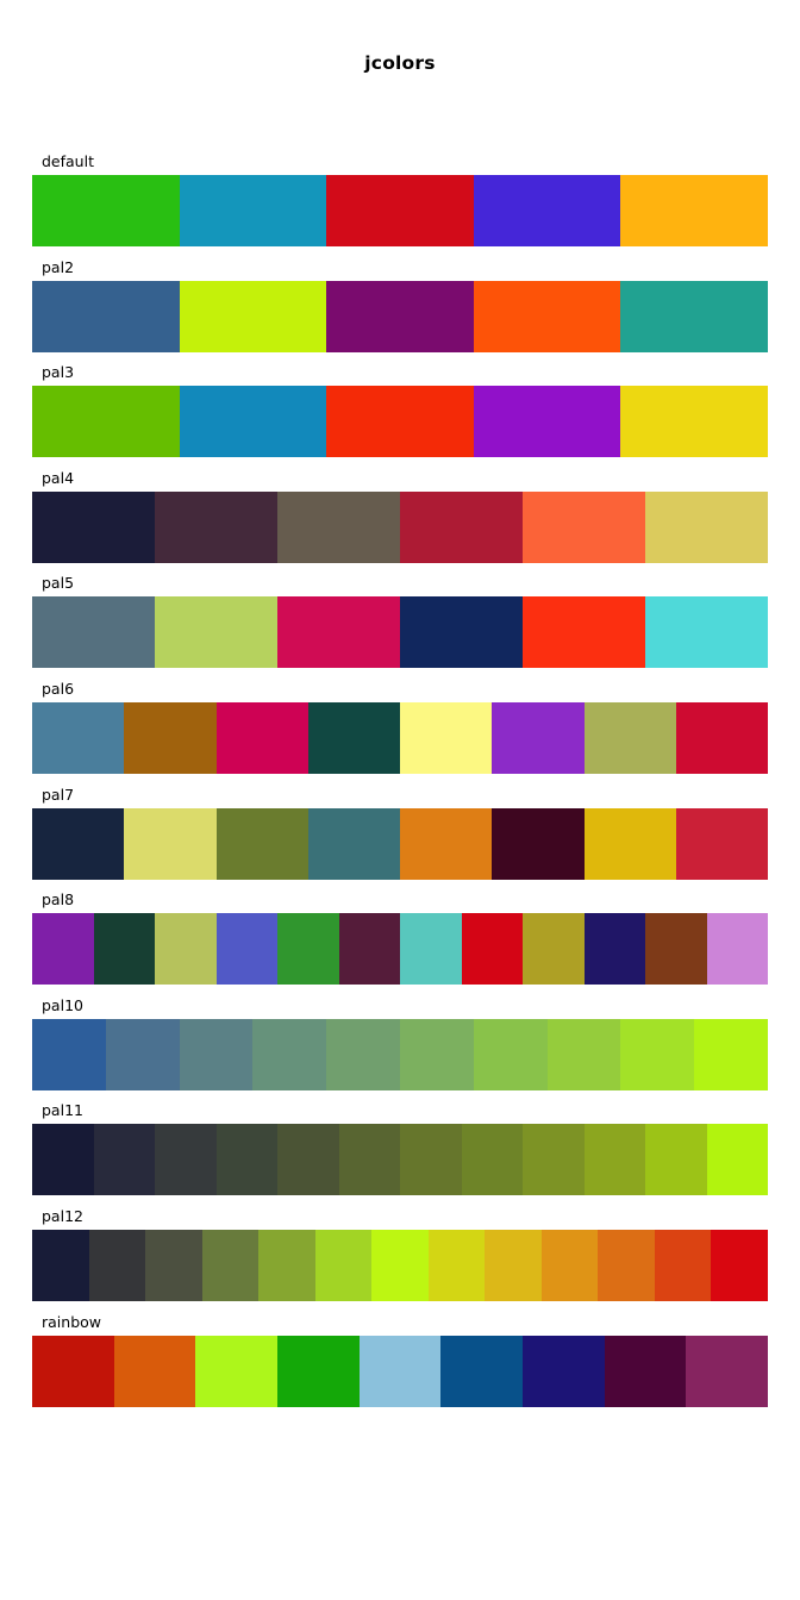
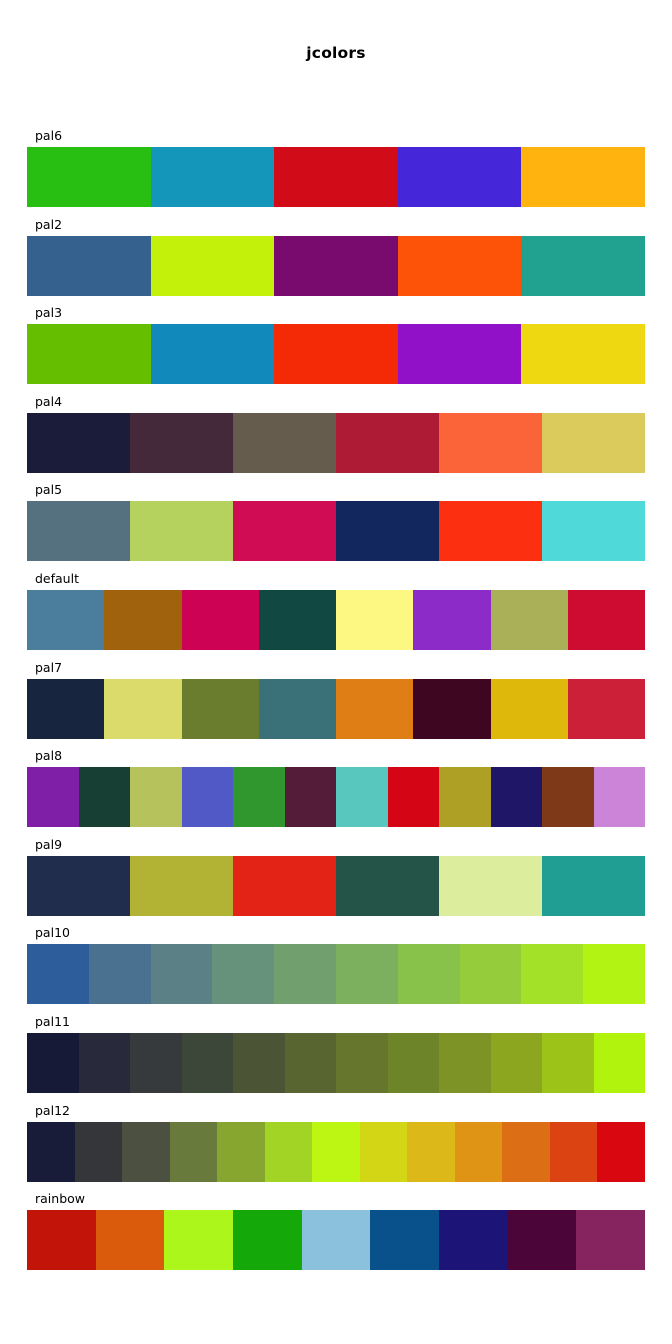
  jcolors
- default
+ pal6
  pal2
  pal3
  pal4
  pal5
- pal6
+ default
  pal7
  pal8
+ pal9
  pal10
  pal11
  pal12
  rainbow
